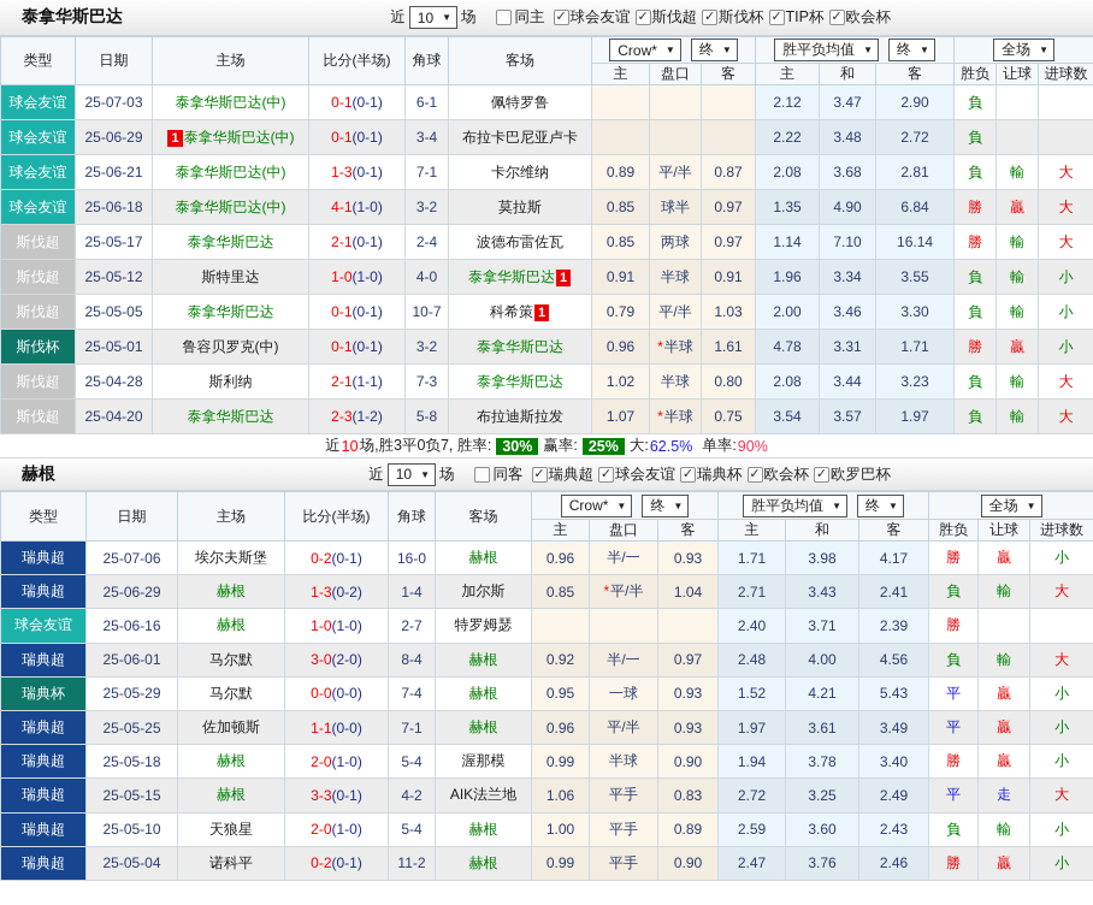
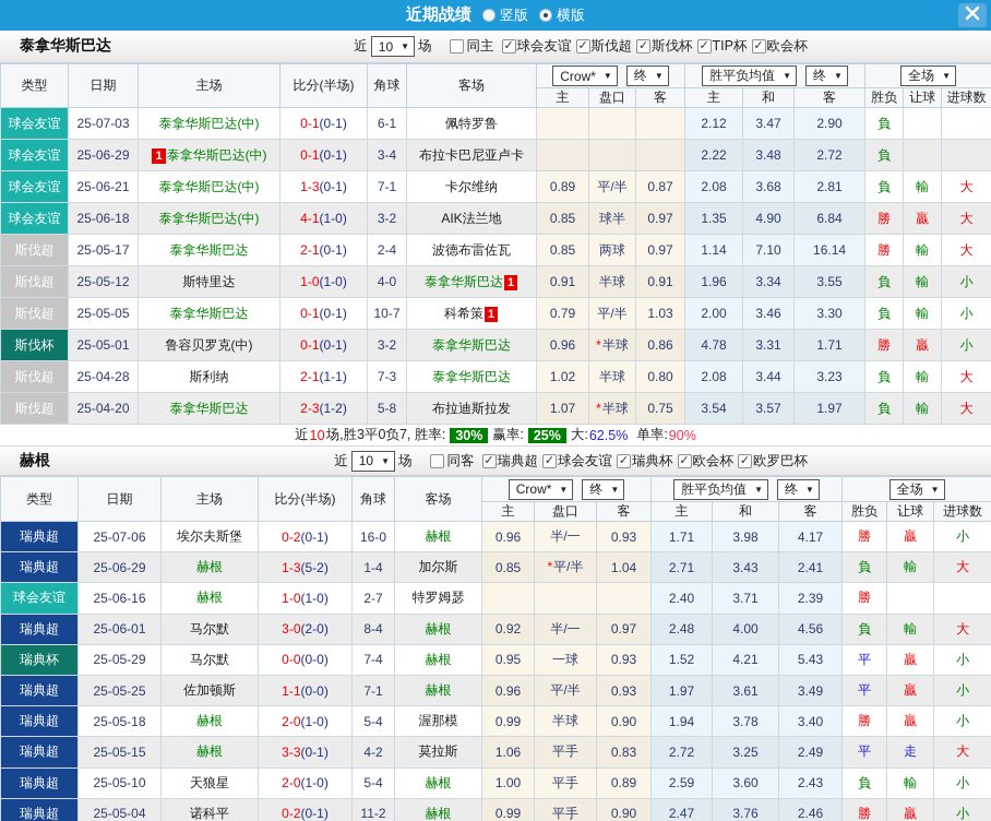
+ 近期战绩
+ 竖版
+ 横版
  泰拿华斯巴达
  近
  10
  ▼
  场
  同主
  球会友谊
  斯伐超
  斯伐杯
  TIP杯
  欧会杯
  类型	日期	主场	比分(半场)	角球	客场	Crow* ▼ 终 ▼	胜平负均值 ▼ 终 ▼	全场 ▼
  主	盘口	客	主	和	客	胜负	让球	进球数
  球会友谊	25-07-03	泰拿华斯巴达(中)	0-1(0-1)	6-1	佩特罗鲁				2.12	3.47	2.90	負
  球会友谊	25-06-29	1 泰拿华斯巴达(中)	0-1(0-1)	3-4	布拉卡巴尼亚卢卡				2.22	3.48	2.72	負
  球会友谊	25-06-21	泰拿华斯巴达(中)	1-3(0-1)	7-1	卡尔维纳	0.89	平/半	0.87	2.08	3.68	2.81	負	輸	大
- 球会友谊	25-06-18	泰拿华斯巴达(中)	4-1(1-0)	3-2	莫拉斯	0.85	球半	0.97	1.35	4.90	6.84	勝	贏	大
+ 球会友谊	25-06-18	泰拿华斯巴达(中)	4-1(1-0)	3-2	AIK法兰地	0.85	球半	0.97	1.35	4.90	6.84	勝	贏	大
  斯伐超	25-05-17	泰拿华斯巴达	2-1(0-1)	2-4	波德布雷佐瓦	0.85	两球	0.97	1.14	7.10	16.14	勝	輸	大
  斯伐超	25-05-12	斯特里达	1-0(1-0)	4-0	泰拿华斯巴达 1	0.91	半球	0.91	1.96	3.34	3.55	負	輸	小
  斯伐超	25-05-05	泰拿华斯巴达	0-1(0-1)	10-7	科希策 1	0.79	平/半	1.03	2.00	3.46	3.30	負	輸	小
- 斯伐杯	25-05-01	鲁容贝罗克(中)	0-1(0-1)	3-2	泰拿华斯巴达	0.96	*半球	1.61	4.78	3.31	1.71	勝	贏	小
+ 斯伐杯	25-05-01	鲁容贝罗克(中)	0-1(0-1)	3-2	泰拿华斯巴达	0.96	*半球	0.86	4.78	3.31	1.71	勝	贏	小
  斯伐超	25-04-28	斯利纳	2-1(1-1)	7-3	泰拿华斯巴达	1.02	半球	0.80	2.08	3.44	3.23	負	輸	大
  斯伐超	25-04-20	泰拿华斯巴达	2-3(1-2)	5-8	布拉迪斯拉发	1.07	*半球	0.75	3.54	3.57	1.97	負	輸	大
  近
  10
  场,胜3平0负7, 胜率:
  30%
  赢率:
  25%
  大:
  62.5%
  单率:
  90%
  赫根
  近
  10
  ▼
  场
  同客
  瑞典超
  球会友谊
  瑞典杯
  欧会杯
  欧罗巴杯
  类型	日期	主场	比分(半场)	角球	客场	Crow* ▼ 终 ▼	胜平负均值 ▼ 终 ▼	全场 ▼
  主	盘口	客	主	和	客	胜负	让球	进球数
  瑞典超	25-07-06	埃尔夫斯堡	0-2(0-1)	16-0	赫根	0.96	半/一	0.93	1.71	3.98	4.17	勝	贏	小
- 瑞典超	25-06-29	赫根	1-3(0-2)	1-4	加尔斯	0.85	*平/半	1.04	2.71	3.43	2.41	負	輸	大
+ 瑞典超	25-06-29	赫根	1-3(5-2)	1-4	加尔斯	0.85	*平/半	1.04	2.71	3.43	2.41	負	輸	大
  球会友谊	25-06-16	赫根	1-0(1-0)	2-7	特罗姆瑟				2.40	3.71	2.39	勝
  瑞典超	25-06-01	马尔默	3-0(2-0)	8-4	赫根	0.92	半/一	0.97	2.48	4.00	4.56	負	輸	大
  瑞典杯	25-05-29	马尔默	0-0(0-0)	7-4	赫根	0.95	一球	0.93	1.52	4.21	5.43	平	贏	小
  瑞典超	25-05-25	佐加顿斯	1-1(0-0)	7-1	赫根	0.96	平/半	0.93	1.97	3.61	3.49	平	贏	小
  瑞典超	25-05-18	赫根	2-0(1-0)	5-4	渥那模	0.99	半球	0.90	1.94	3.78	3.40	勝	贏	小
- 瑞典超	25-05-15	赫根	3-3(0-1)	4-2	AIK法兰地	1.06	平手	0.83	2.72	3.25	2.49	平	走	大
+ 瑞典超	25-05-15	赫根	3-3(0-1)	4-2	莫拉斯	1.06	平手	0.83	2.72	3.25	2.49	平	走	大
  瑞典超	25-05-10	天狼星	2-0(1-0)	5-4	赫根	1.00	平手	0.89	2.59	3.60	2.43	負	輸	小
  瑞典超	25-05-04	诺科平	0-2(0-1)	11-2	赫根	0.99	平手	0.90	2.47	3.76	2.46	勝	贏	小
